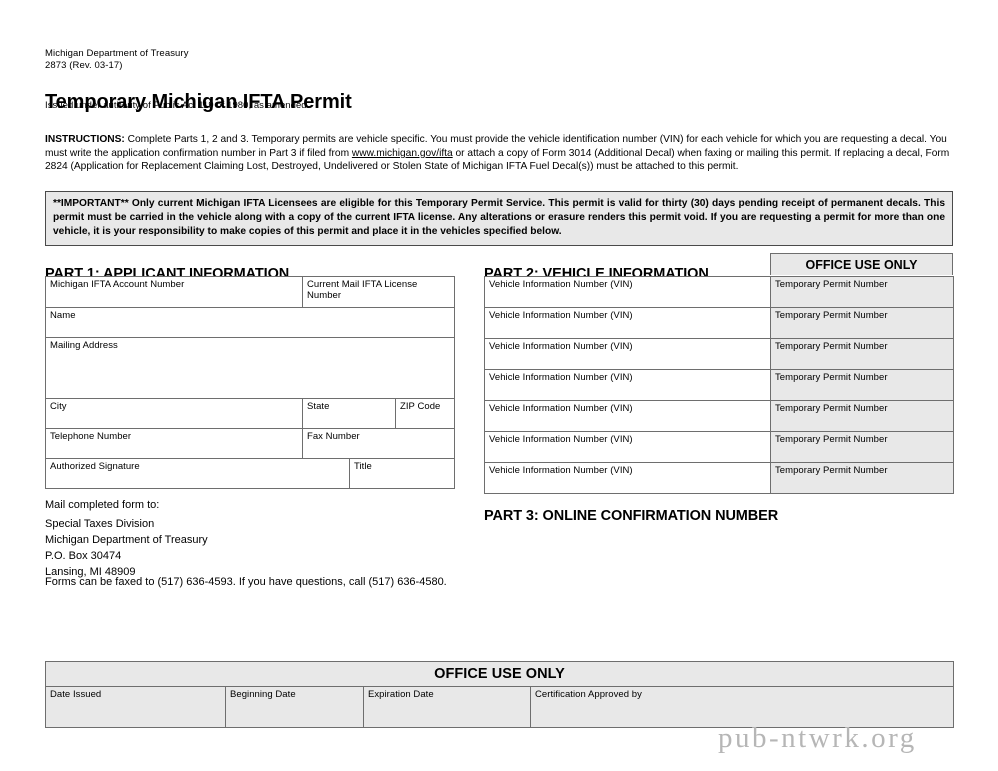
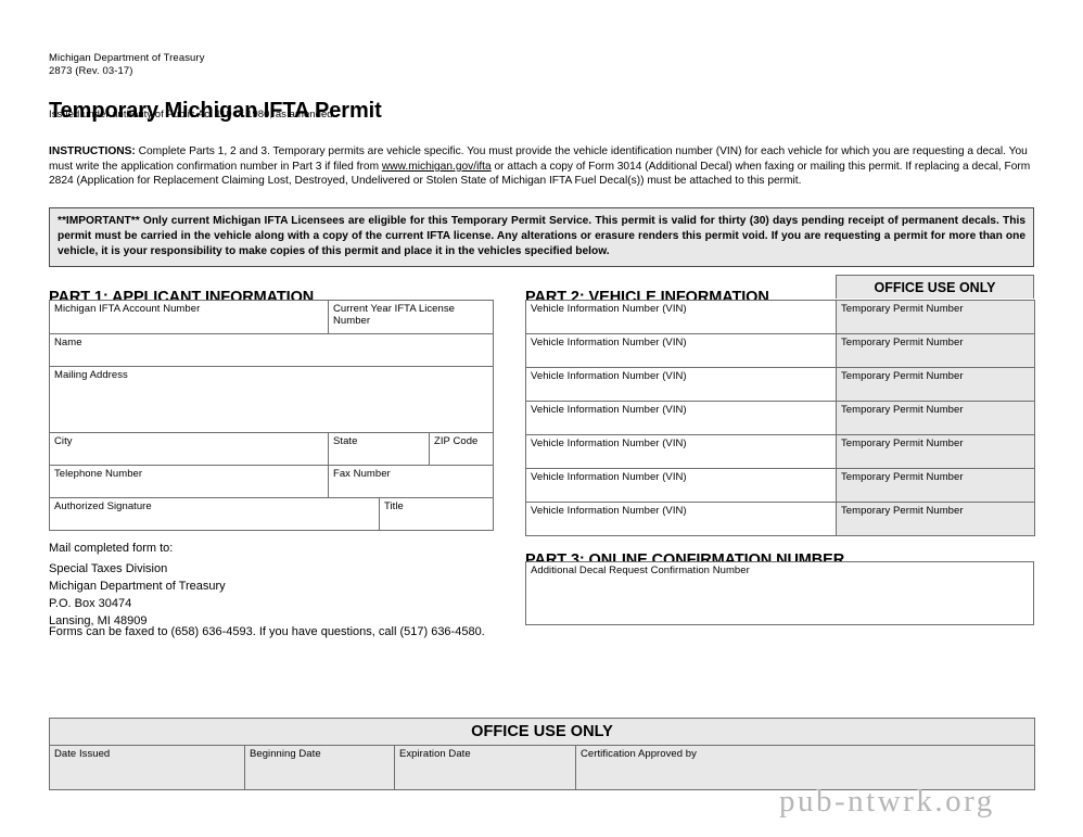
  Michigan Department of Treasury
  2873 (Rev. 03-17)
  Temporary Michigan IFTA Permit
  Issued under authority of Public Act 119 of 1980, as amended.
  INSTRUCTIONS: Complete Parts 1, 2 and 3. Temporary permits are vehicle specific. You must provide the vehicle identification number (VIN) for each vehicle for which you are requesting a decal. You must write the application confirmation number in Part 3 if filed from www.michigan.gov/ifta or attach a copy of Form 3014 (Additional Decal) when faxing or mailing this permit. If replacing a decal, Form 2824 (Application for Replacement Claiming Lost, Destroyed, Undelivered or Stolen State of Michigan IFTA Fuel Decal(s)) must be attached to this permit.
  **IMPORTANT** Only current Michigan IFTA Licensees are eligible for this Temporary Permit Service. This permit is valid for thirty (30) days pending receipt of permanent decals. This permit must be carried in the vehicle along with a copy of the current IFTA license. Any alterations or erasure renders this permit void. If you are requesting a permit for more than one vehicle, it is your responsibility to make copies of this permit and place it in the vehicles specified below.
  PART 1: APPLICANT INFORMATION
- Michigan IFTA Account Number	Current Mail IFTA License Number
+ Michigan IFTA Account Number	Current Year IFTA License Number
  Name
  Mailing Address
  City	State	ZIP Code
  Telephone Number	Fax Number
  Authorized Signature	Title
  PART 2: VEHICLE INFORMATION
  OFFICE USE ONLY
  Vehicle Information Number (VIN)	Temporary Permit Number
  Vehicle Information Number (VIN)	Temporary Permit Number
  Vehicle Information Number (VIN)	Temporary Permit Number
  Vehicle Information Number (VIN)	Temporary Permit Number
  Vehicle Information Number (VIN)	Temporary Permit Number
  Vehicle Information Number (VIN)	Temporary Permit Number
  Vehicle Information Number (VIN)	Temporary Permit Number
  PART 3: ONLINE CONFIRMATION NUMBER
+ Additional Decal Request Confirmation Number
  Mail completed form to:
  Special Taxes Division
  Michigan Department of Treasury
  P.O. Box 30474
  Lansing, MI 48909
- Forms can be faxed to (517) 636-4593. If you have questions, call (517) 636-4580.
+ Forms can be faxed to (658) 636-4593. If you have questions, call (517) 636-4580.
  OFFICE USE ONLY
  Date Issued	Beginning Date	Expiration Date	Certification Approved by
  pub-ntwrk.org
